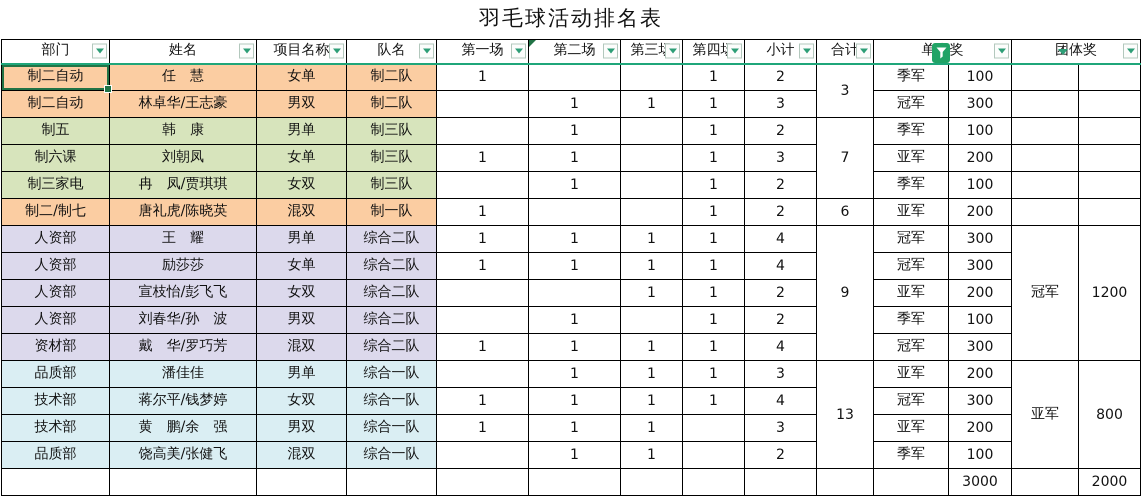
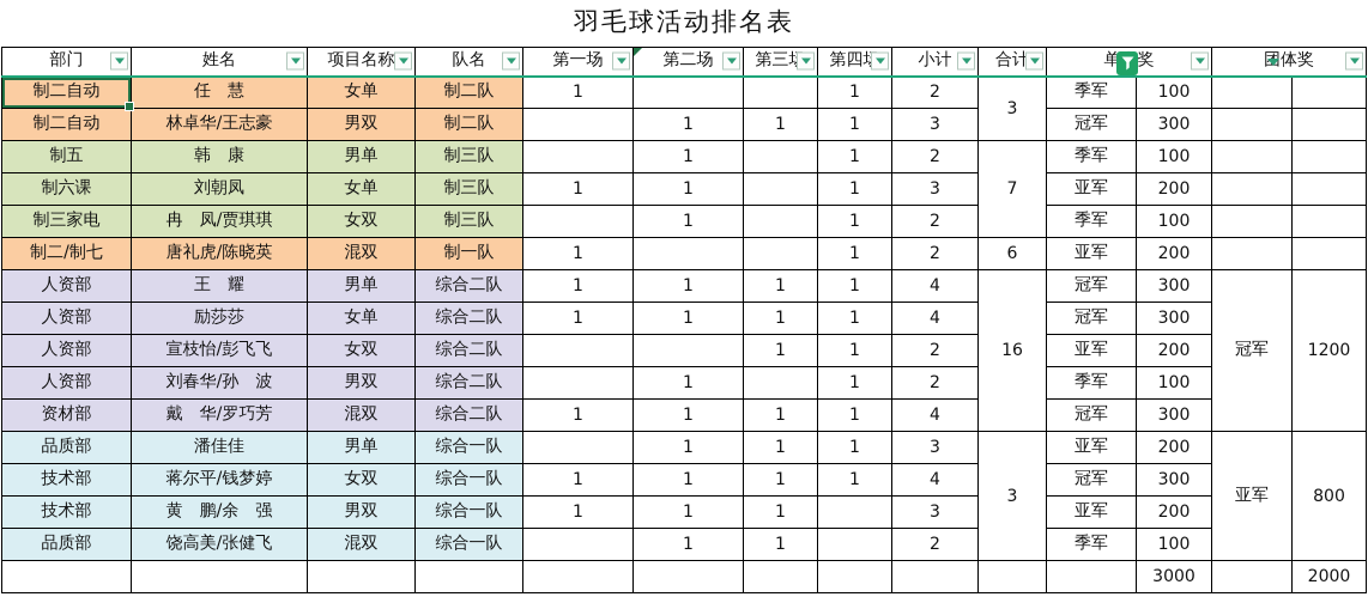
  羽毛球活动排名表
  部门	姓名	项目名称	队名	第一场	第二场	第三	第四	小计	合计	单奖	团体奖
  制二自动	任 慧	女单	制二队	1			1	2	3	季军	100
  制二自动	林卓华/王志豪	男双	制二队		1	1	1	3	冠军	300
  制五	韩 康	男单	制三队		1		1	2	7	季军	100
  制六课	刘朝凤	女单	制三队	1	1		1	3	亚军	200
  制三家电	冉 凤/贾琪琪	女双	制三队		1		1	2	季军	100
  制二/制七	唐礼虎/陈晓英	混双	制一队	1			1	2	6	亚军	200
- 人资部	王 耀	男单	综合二队	1	1	1	1	4	9	冠军	300	冠军	1200
+ 人资部	王 耀	男单	综合二队	1	1	1	1	4	16	冠军	300	冠军	1200
  人资部	励莎莎	女单	综合二队	1	1	1	1	4	冠军	300
  人资部	宣枝怡/彭飞飞	女双	综合二队			1	1	2	亚军	200
  人资部	刘春华/孙 波	男双	综合二队		1		1	2	季军	100
  资材部	戴 华/罗巧芳	混双	综合二队	1	1	1	1	4	冠军	300
- 品质部	潘佳佳	男单	综合一队		1	1	1	3	13	亚军	200	亚军	800
+ 品质部	潘佳佳	男单	综合一队		1	1	1	3	3	亚军	200	亚军	800
  技术部	蒋尔平/钱梦婷	女双	综合一队	1	1	1	1	4	冠军	300
  技术部	黄 鹏/余 强	男双	综合一队	1	1	1		3	亚军	200
  品质部	饶高美/张健飞	混双	综合一队		1	1		2	季军	100
  											3000		2000
